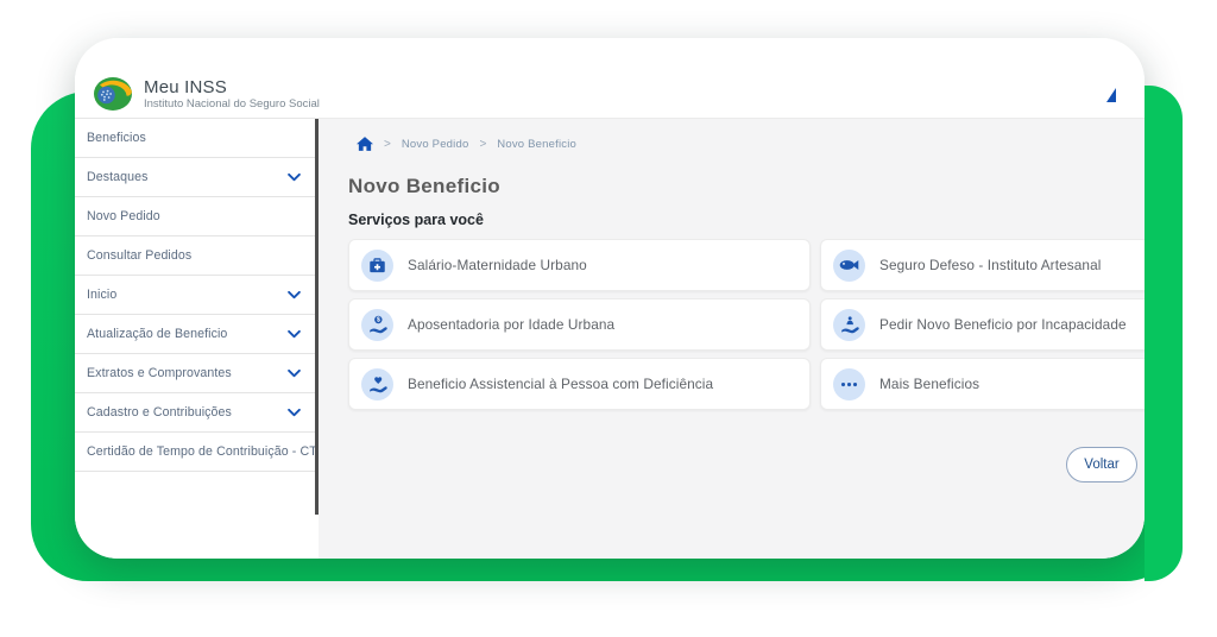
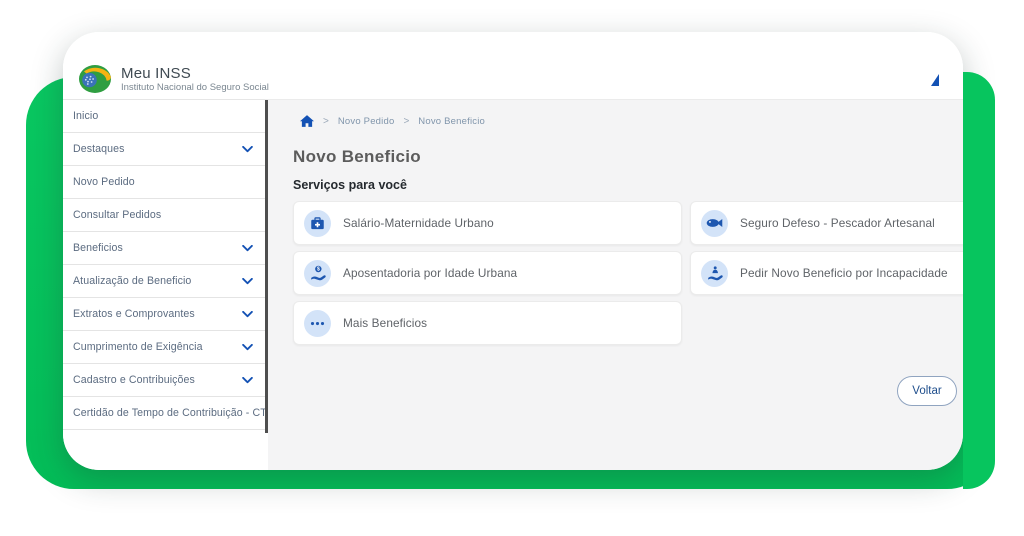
  Meu INSS
  Instituto Nacional do Seguro Social
- Beneficios
+ Inicio
  Destaques
  Novo Pedido
  Consultar Pedidos
- Inicio
+ Beneficios
  Atualização de Beneficio
  Extratos e Comprovantes
+ Cumprimento de Exigência
  Cadastro e Contribuições
  Certidão de Tempo de Contribuição - CT
  >
  Novo Pedido
  >
  Novo Beneficio
  Novo Beneficio
  Serviços para você
  Salário-Maternidade Urbano
- Seguro Defeso - Instituto Artesanal
+ Seguro Defeso - Pescador Artesanal
  Aposentadoria por Idade Urbana
  Pedir Novo Beneficio por Incapacidade
- Beneficio Assistencial à Pessoa com Deficiência
  Mais Beneficios
  Voltar
